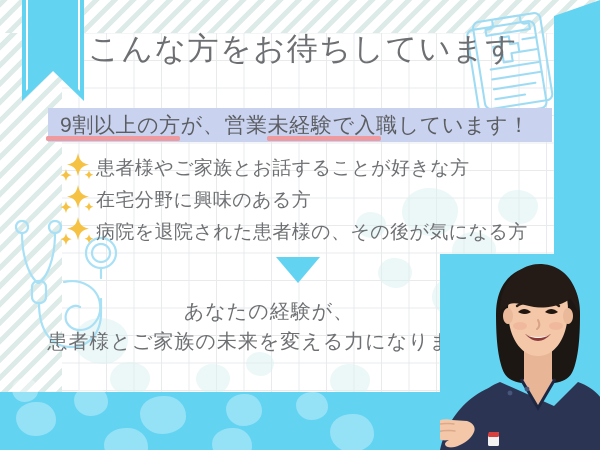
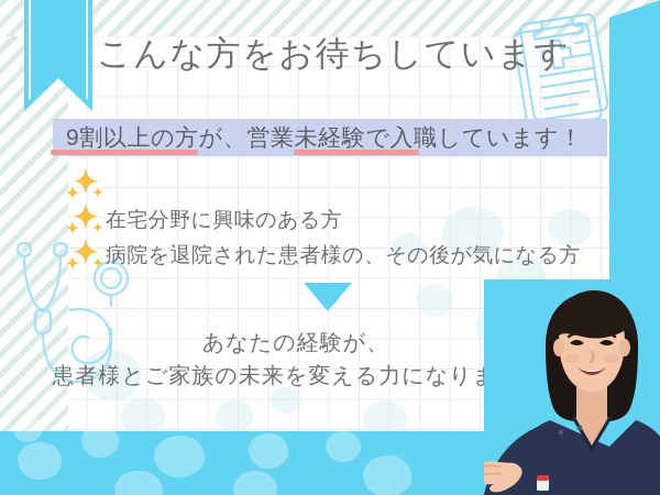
  こんな方をお待ちしています
  9割以上の方が、営業未経験で入職しています！
- 患者様やご家族とお話することが好きな方
  在宅分野に興味のある方
  病院を退院された患者様の、その後が気になる方
  あなたの経験が、
  患者様とご家族の未来を変える力になり
